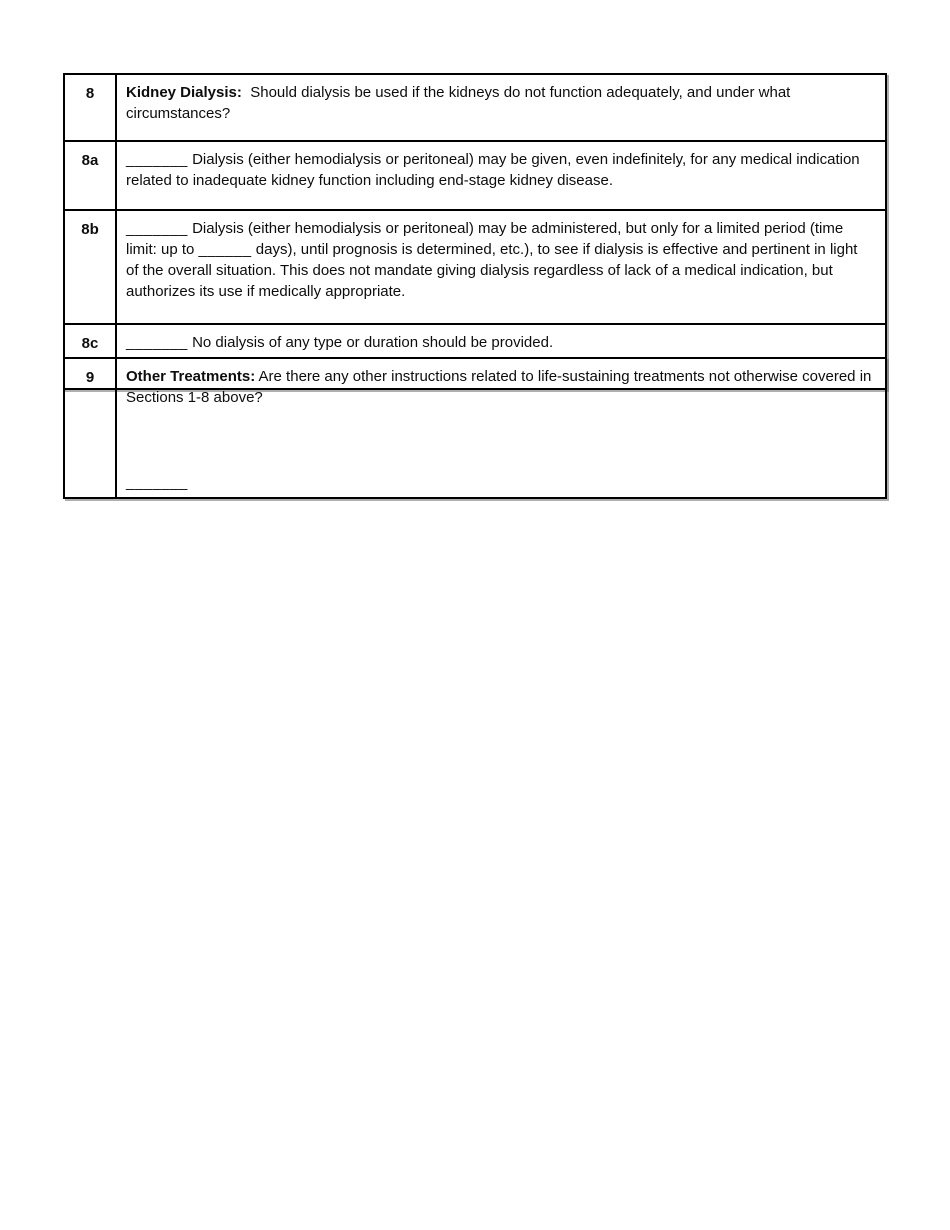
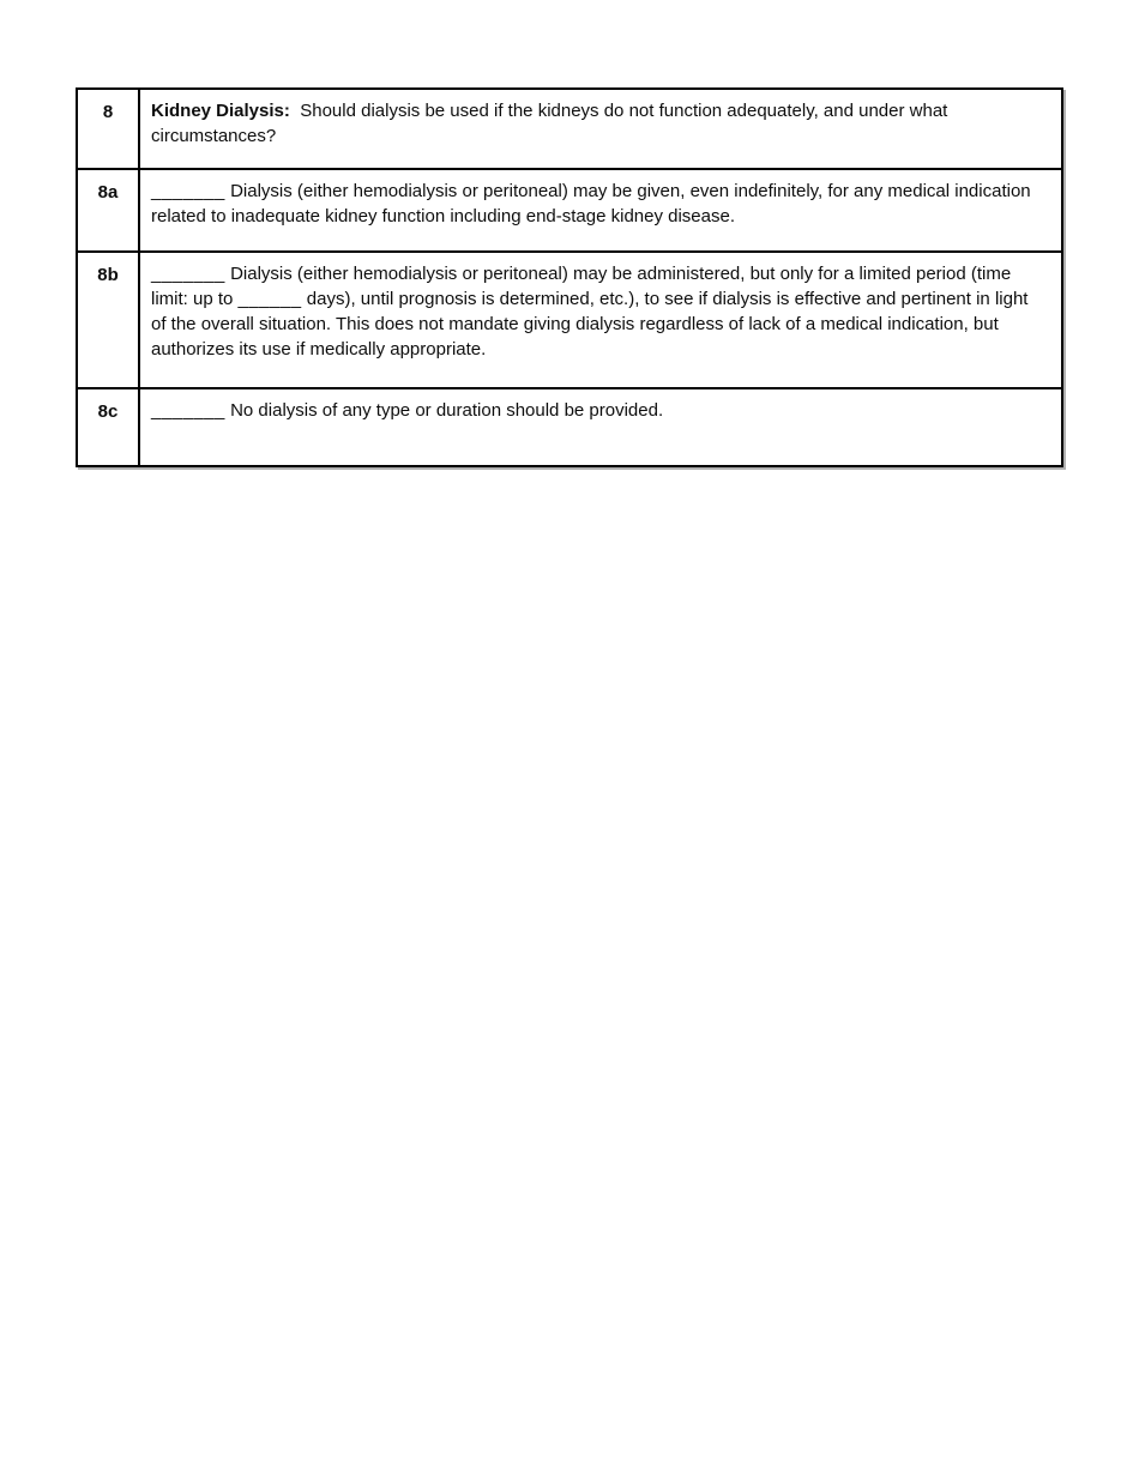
  8	Kidney Dialysis: Should dialysis be used if the kidneys do not function adequately, and under what circumstances?
  8a	_______ Dialysis (either hemodialysis or peritoneal) may be given, even indefinitely, for any medical indication related to inadequate kidney function including end-stage kidney disease.
  8b	_______ Dialysis (either hemodialysis or peritoneal) may be administered, but only for a limited period (time limit: up to ______ days), until prognosis is determined, etc.), to see if dialysis is effective and pertinent in light of the overall situation. This does not mandate giving dialysis regardless of lack of a medical indication, but authorizes its use if medically appropriate.
  8c	_______ No dialysis of any type or duration should be provided.
- 9	Other Treatments: Are there any other instructions related to life-sustaining treatments not otherwise covered in Sections 1-8 above? _______
